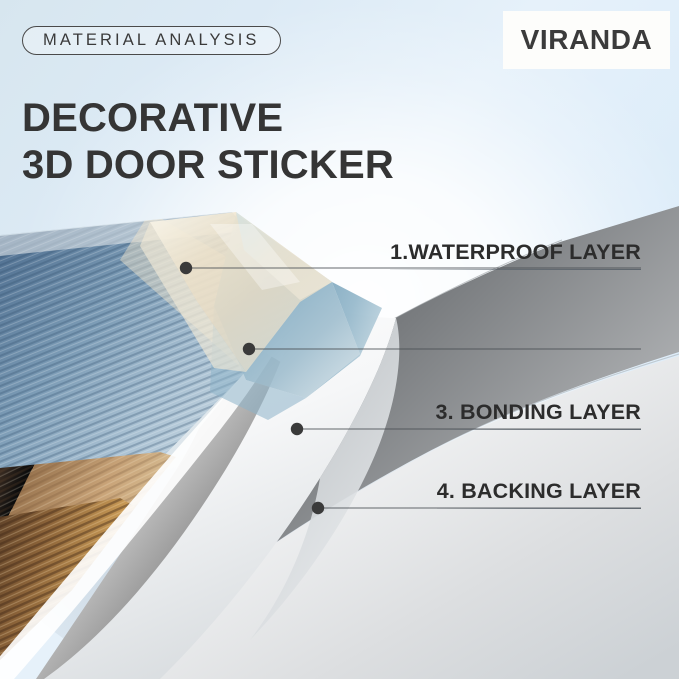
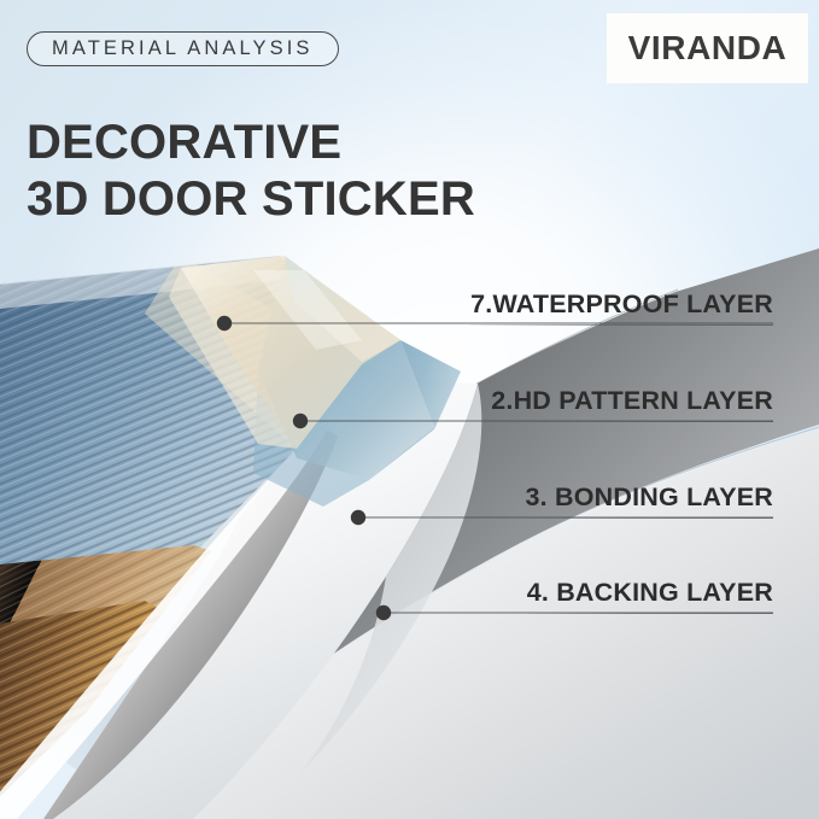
  MATERIAL ANALYSIS
  VIRANDA
  DECORATIVE
  3D DOOR STICKER
- 1.WATERPROOF LAYER
+ 7.WATERPROOF LAYER
+ 2.HD PATTERN LAYER
  3. BONDING LAYER
  4. BACKING LAYER
